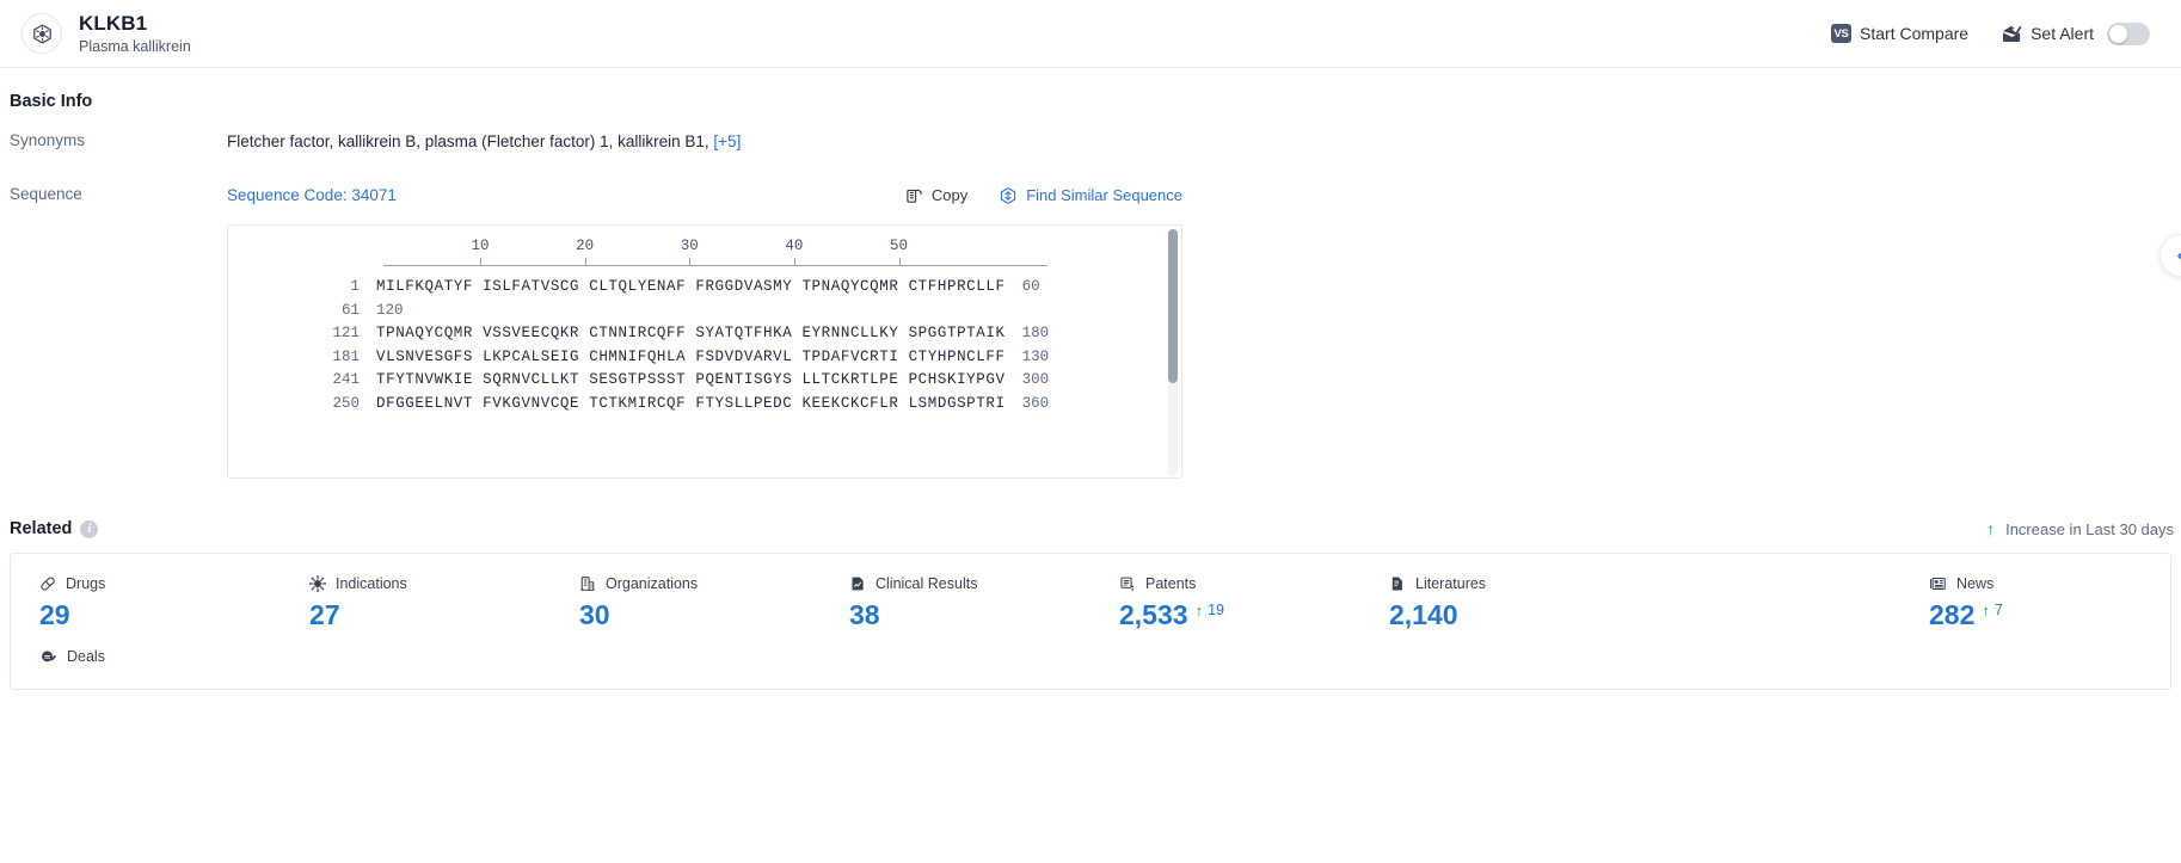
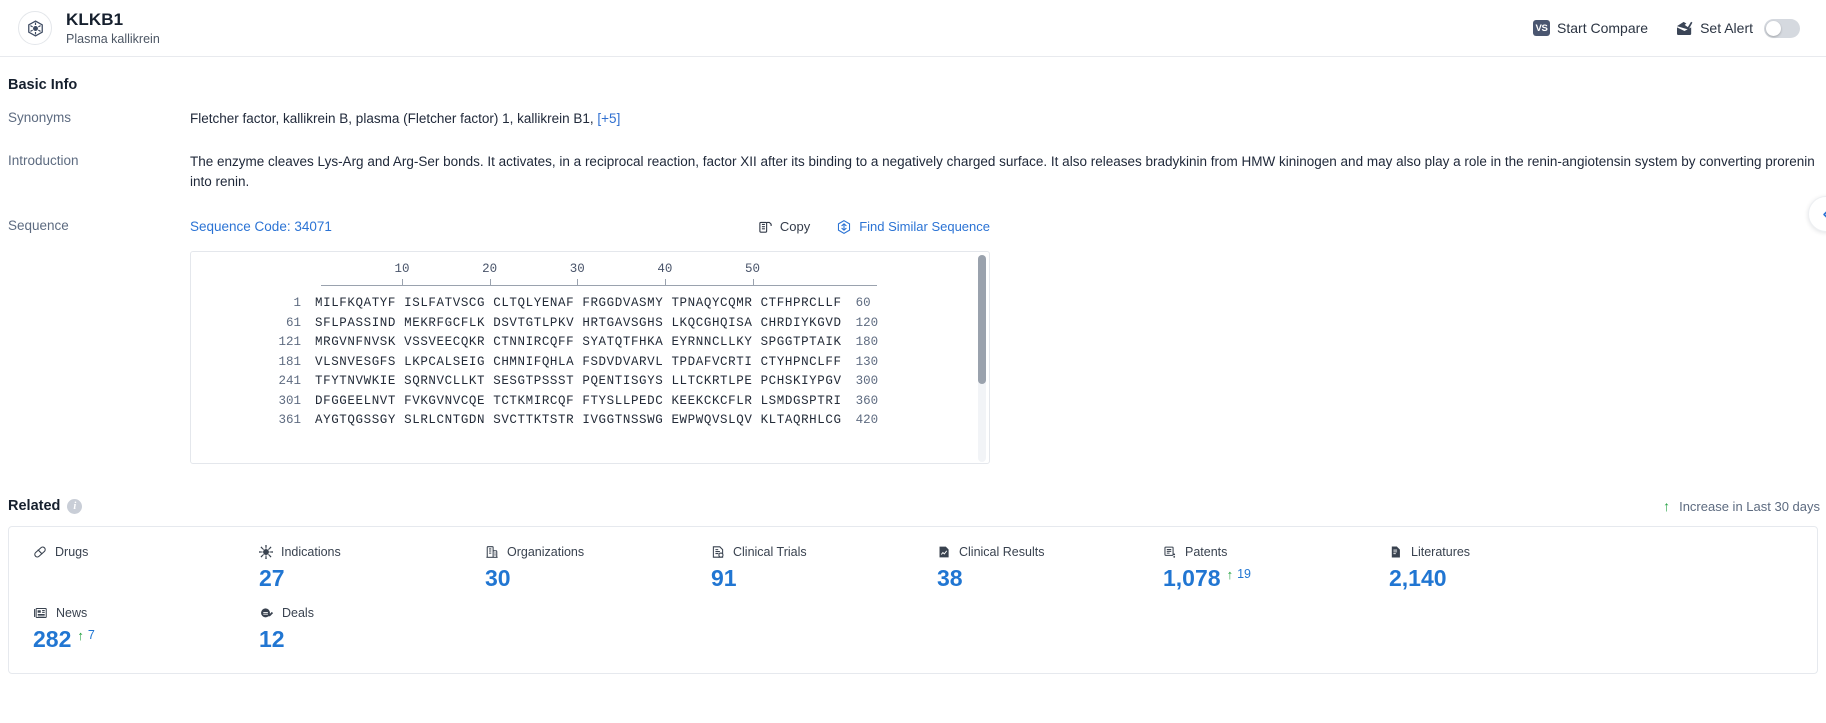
  KLKB1
  Plasma kallikrein
  VS
  Start Compare
  Set Alert
  Basic Info
  Synonyms
  Fletcher factor, kallikrein B, plasma (Fletcher factor) 1, kallikrein B1, [+5]
+ Introduction
+ The enzyme cleaves Lys-Arg and Arg-Ser bonds. It activates, in a reciprocal reaction, factor XII after its binding to a negatively charged surface. It also releases bradykinin from HMW kininogen and may also play a role in the renin-angiotensin system by converting prorenin into renin.
  Sequence
  Sequence Code: 34071
  Copy
  Find Similar Sequence
  10
  20
  30
  40
  50
  1
  MILFKQATYF ISLFATVSCG CLTQLYENAF FRGGDVASMY TPNAQYCQMR CTFHPRCLLF
  60
  61
+ SFLPASSIND MEKRFGCFLK DSVTGTLPKV HRTGAVSGHS LKQCGHQISA CHRDIYKGVD
  120
  121
- TPNAQYCQMR VSSVEECQKR CTNNIRCQFF SYATQTFHKA EYRNNCLLKY SPGGTPTAIK
+ MRGVNFNVSK VSSVEECQKR CTNNIRCQFF SYATQTFHKA EYRNNCLLKY SPGGTPTAIK
  180
  181
  VLSNVESGFS LKPCALSEIG CHMNIFQHLA FSDVDVARVL TPDAFVCRTI CTYHPNCLFF
  130
  241
  TFYTNVWKIE SQRNVCLLKT SESGTPSSST PQENTISGYS LLTCKRTLPE PCHSKIYPGV
  300
- 250
+ 301
  DFGGEELNVT FVKGVNVCQE TCTKMIRCQF FTYSLLPEDC KEEKCKCFLR LSMDGSPTRI
  360
+ 361
+ AYGTQGSSGY SLRLCNTGDN SVCTTKTSTR IVGGTNSSWG EWPWQVSLQV KLTAQRHLCG
+ 420
  Related
  i
  ↑
  Increase in Last 30 days
  Drugs
- 29
  Indications
  27
  Organizations
  30
+ Clinical Trials
+ 91
  Clinical Results
  38
  Patents
- 2,533
+ 1,078
  ↑
  19
  Literatures
  2,140
  News
  282
  ↑
  7
  Deals
+ 12
